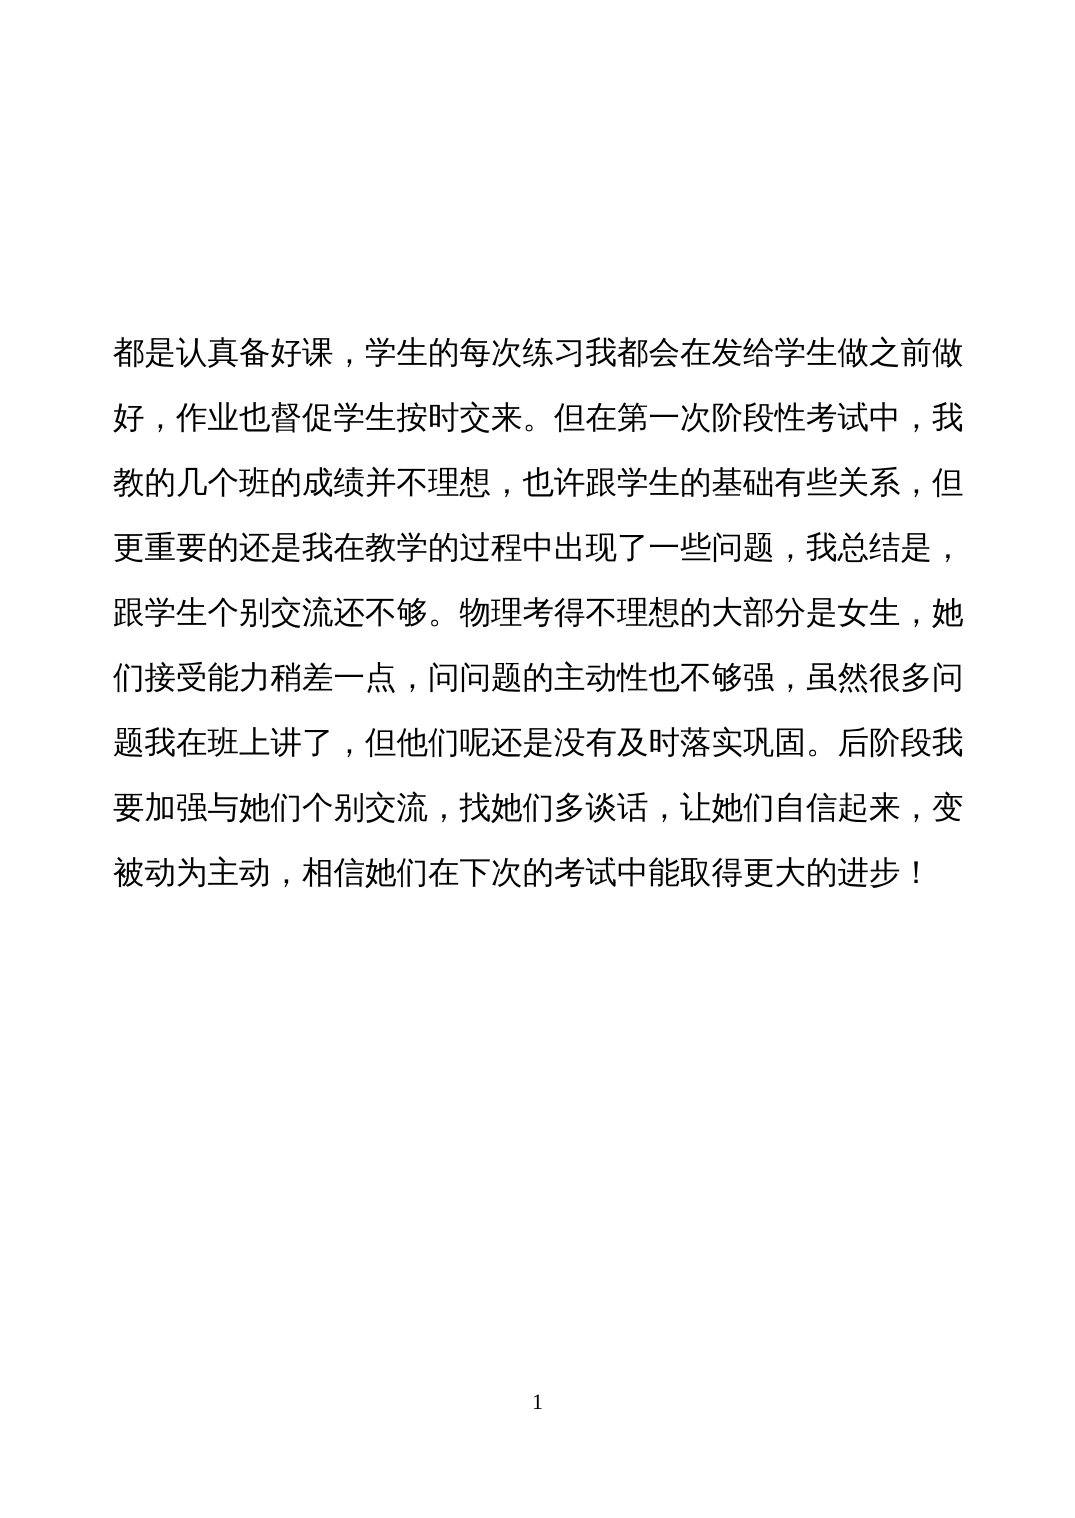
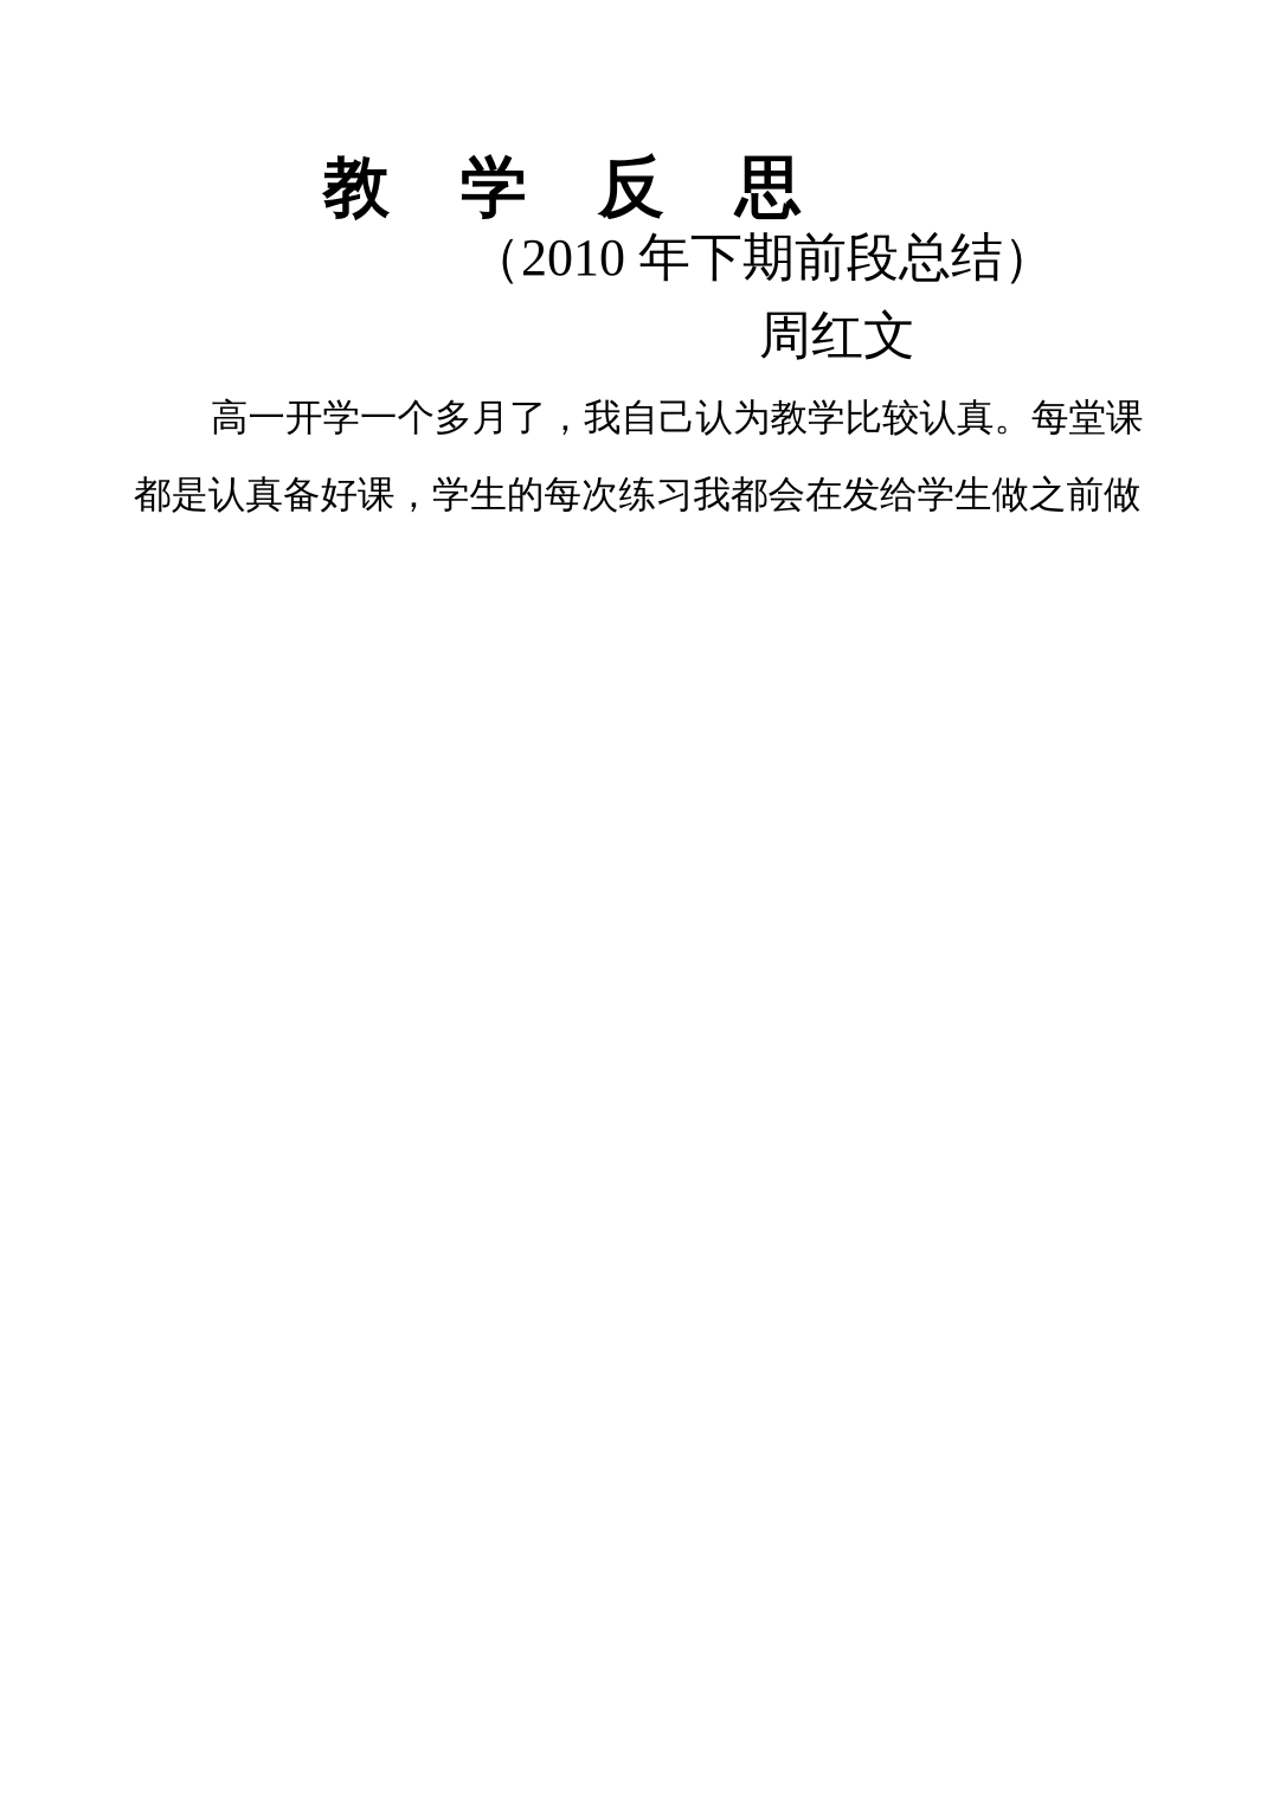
+ 教 学 反 思
+ （2010 年下期前段总结）
+ 周红文
+ 高一开学一个多月了，我自己认为教学比较认真。每堂课
  都是认真备好课，学生的每次练习我都会在发给学生做之前做
- 好，作业也督促学生按时交来。但在第一次阶段性考试中，我
- 教的几个班的成绩并不理想，也许跟学生的基础有些关系，但
- 更重要的还是我在教学的过程中出现了一些问题，我总结是，
- 跟学生个别交流还不够。物理考得不理想的大部分是女生，她
- 们接受能力稍差一点，问问题的主动性也不够强，虽然很多问
- 题我在班上讲了，但他们呢还是没有及时落实巩固。后阶段我
- 要加强与她们个别交流，找她们多谈话，让她们自信起来，变
- 被动为主动，相信她们在下次的考试中能取得更大的进步！
- 1
